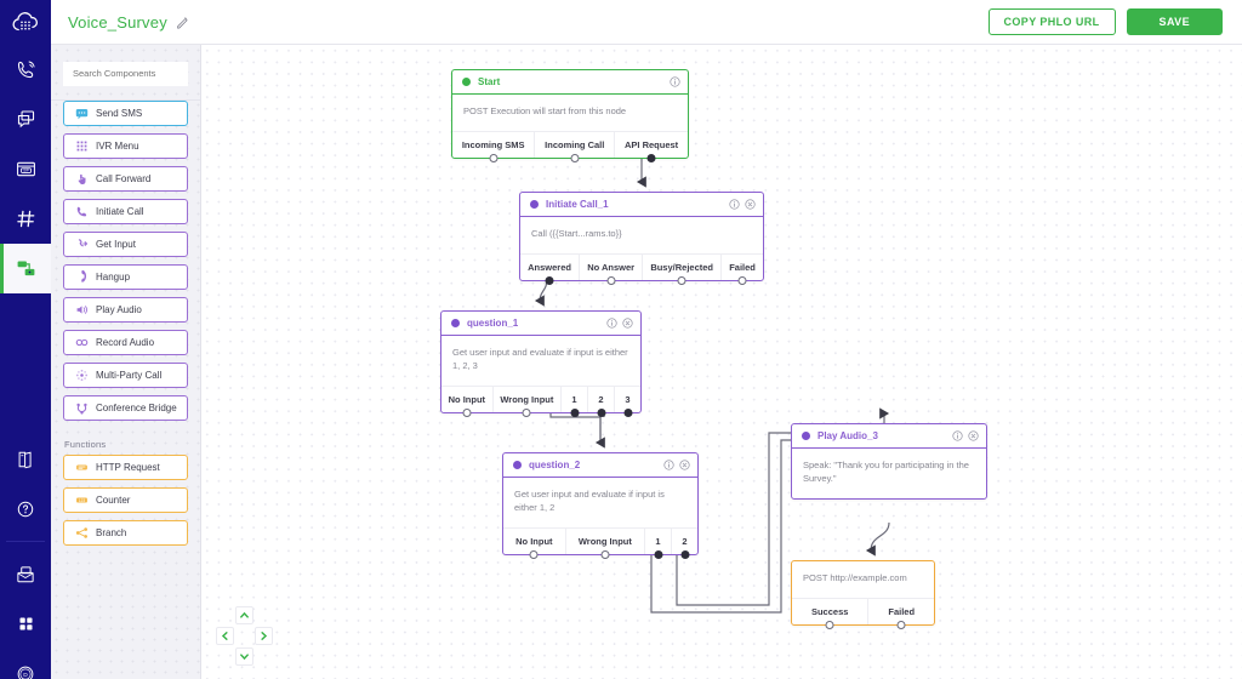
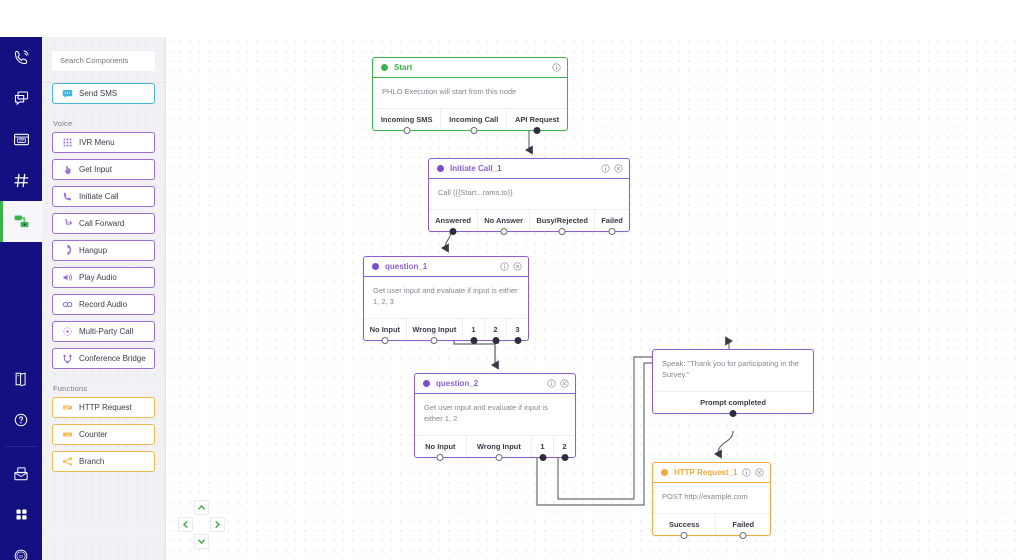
- Voice_Survey
- COPY PHLO URL
- SAVE
  Search Components
  Send SMS
+ Voice
  IVR Menu
- Call Forward
+ Get Input
  Initiate Call
- Get Input
+ Call Forward
  Hangup
  Play Audio
  Record Audio
  Multi-Party Call
  Conference Bridge
  Functions
  HTTP Request
  Counter
  Branch
  Start
- POST Execution will start from this node
+ PHLO Execution will start from this node
  Incoming SMS
  Incoming Call
  API Request
  Initiate Call_1
  Call ({{Start...rams.to}}
  Answered
  No Answer
  Busy/Rejected
  Failed
  question_1
  Get user input and evaluate if input is either 1, 2, 3
  No Input
  Wrong Input
  1
  2
  3
  question_2
  Get user input and evaluate if input is either 1, 2
  No Input
  Wrong Input
  1
  2
- Play Audio_3
  Speak: "Thank you for participating in the Survey."
+ Prompt completed
+ HTTP Request_1
  POST http://example.com
  Success
  Failed
